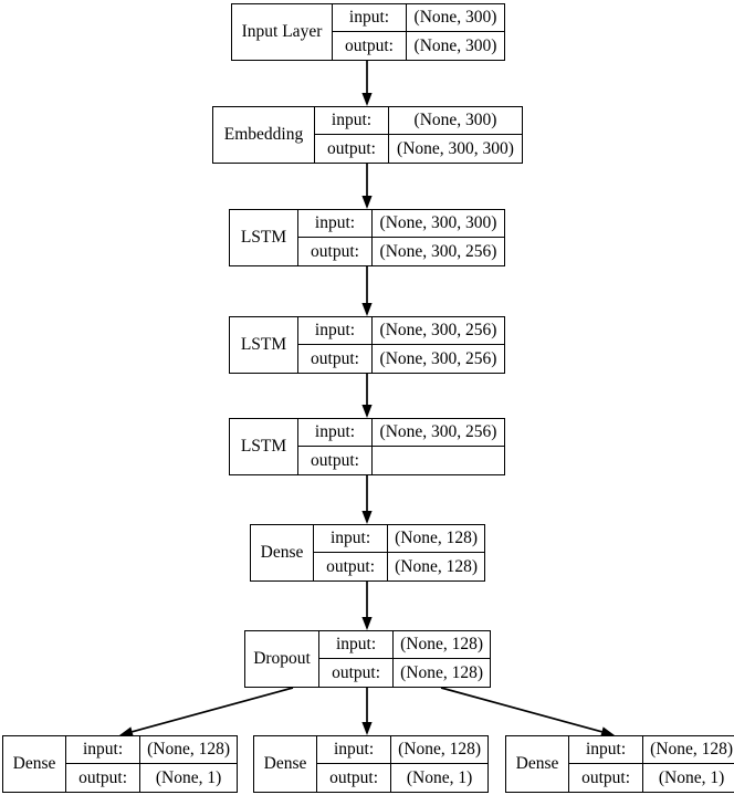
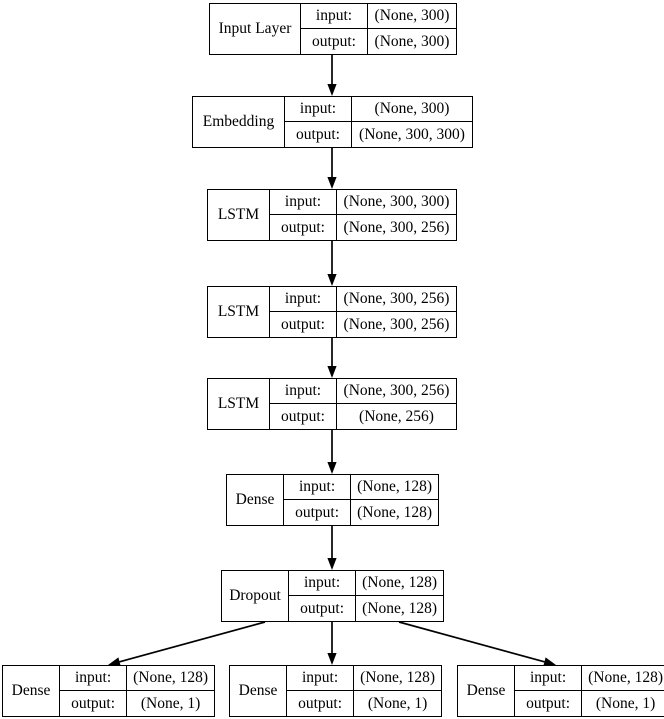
  Input Layer
  input:
  (None, 300)
  output:
  (None, 300)
  Embedding
  input:
  (None, 300)
  output:
  (None, 300, 300)
  LSTM
  input:
  (None, 300, 300)
  output:
  (None, 300, 256)
  LSTM
  input:
  (None, 300, 256)
  output:
  (None, 300, 256)
  LSTM
  input:
  (None, 300, 256)
  output:
+ (None, 256)
  Dense
  input:
  (None, 128)
  output:
  (None, 128)
  Dropout
  input:
  (None, 128)
  output:
  (None, 128)
  Dense
  input:
  (None, 128)
  output:
  (None, 1)
  Dense
  input:
  (None, 128)
  output:
  (None, 1)
  Dense
  input:
  (None, 128)
  output:
  (None, 1)
